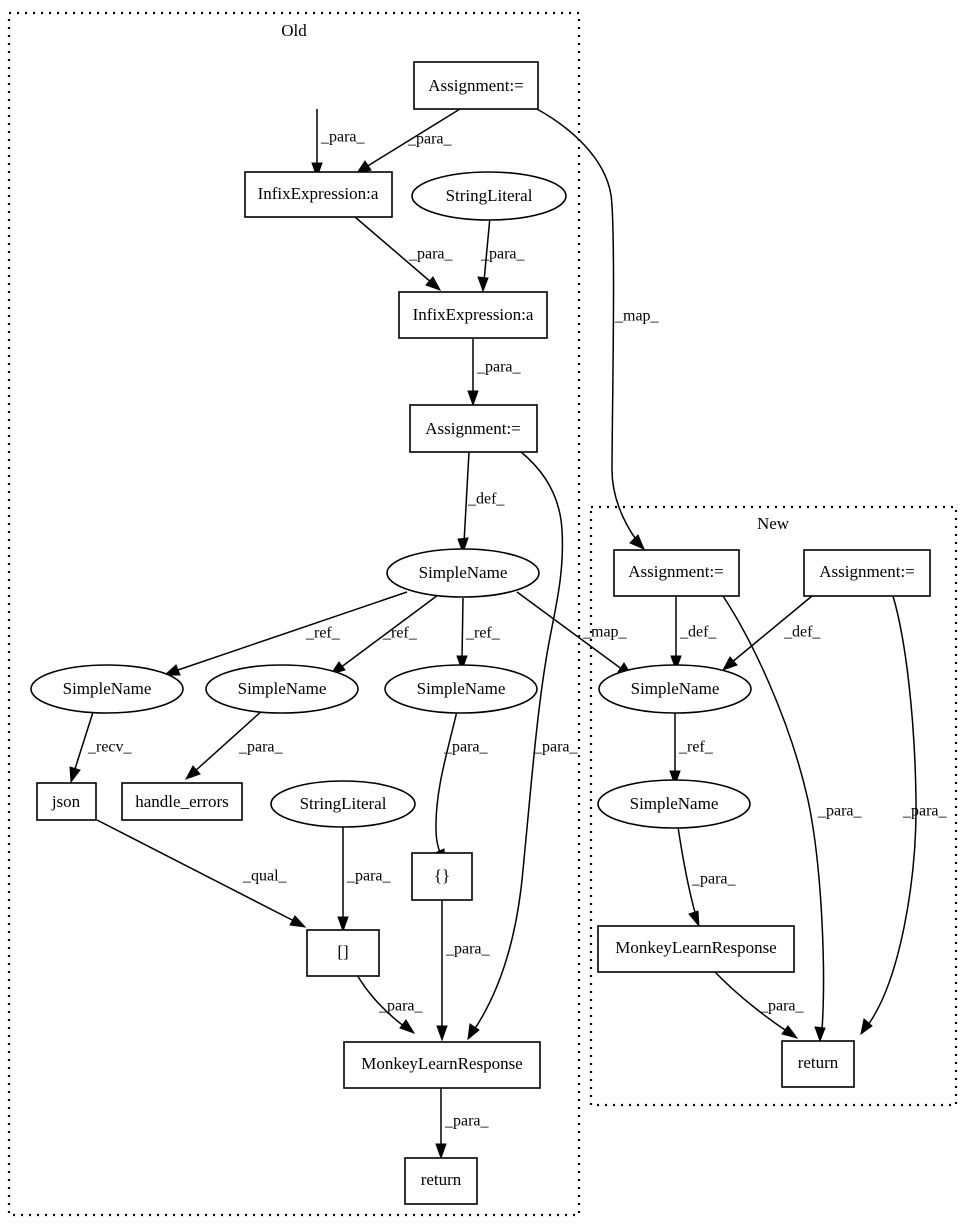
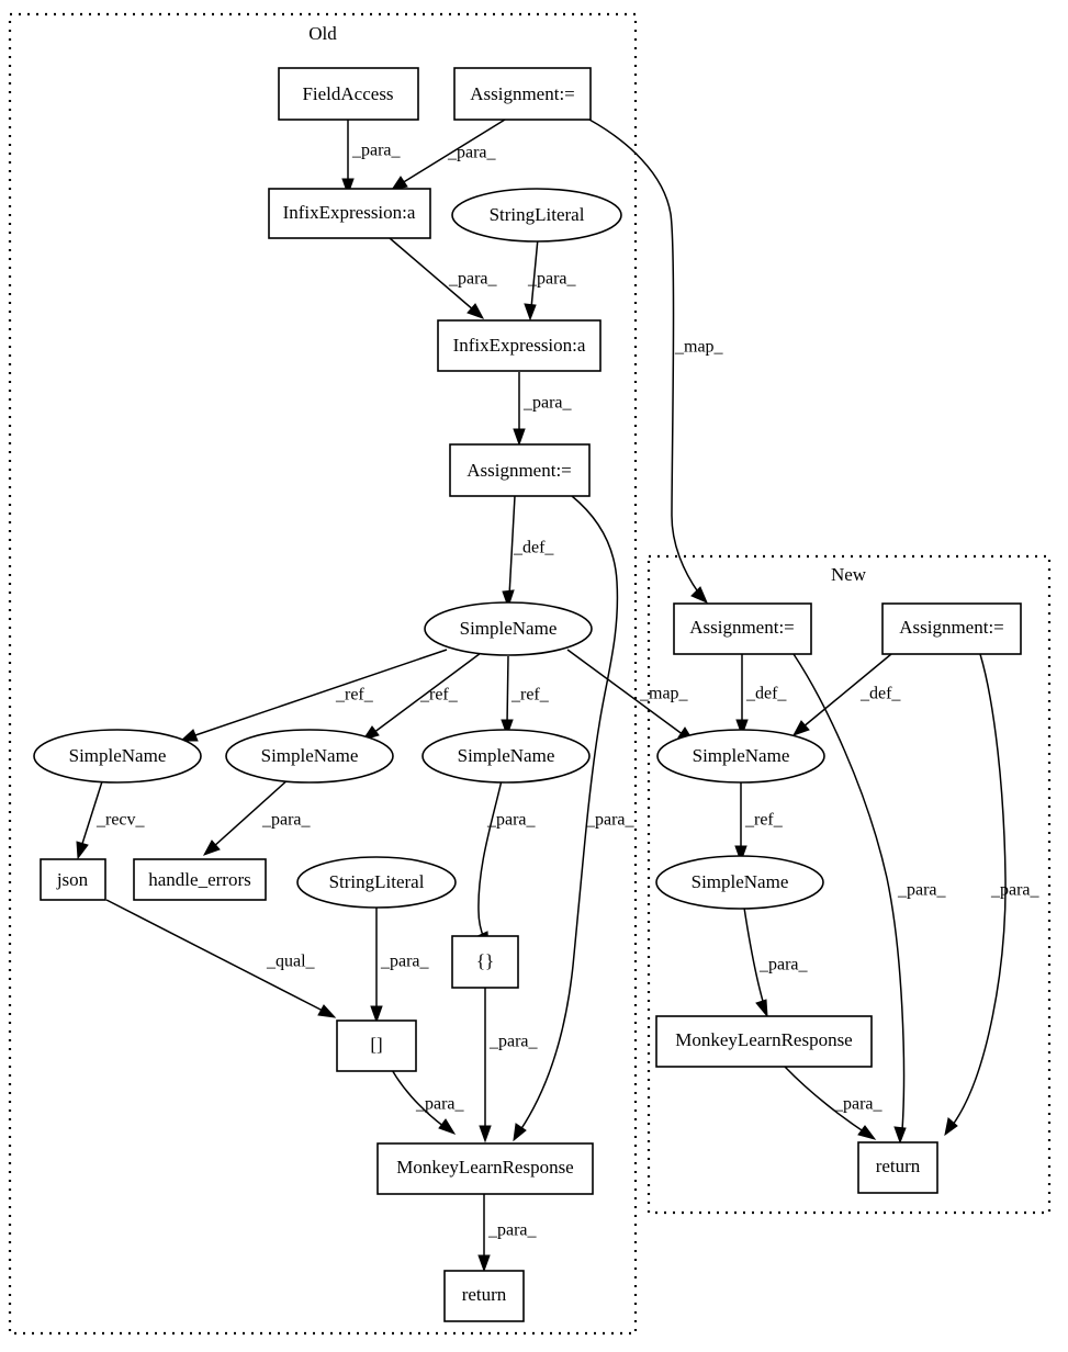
  Old
  New
  _para_
  _para_
  _map_
  _para_
  _para_
  _para_
  _def_
  _para_
  _ref_
  _ref_
  _ref_
  _map_
  _recv_
  _para_
  _para_
  _qual_
  _para_
  _para_
  _para_
  _para_
  _def_
  _def_
  _para_
  _para_
  _ref_
  _para_
  _para_
+ FieldAccess
  Assignment:=
  InfixExpression:a
  StringLiteral
  InfixExpression:a
  Assignment:=
  SimpleName
  SimpleName
  SimpleName
  SimpleName
  json
  handle_errors
  StringLiteral
  {}
  []
  MonkeyLearnResponse
  return
  Assignment:=
  Assignment:=
  SimpleName
  SimpleName
  MonkeyLearnResponse
  return
